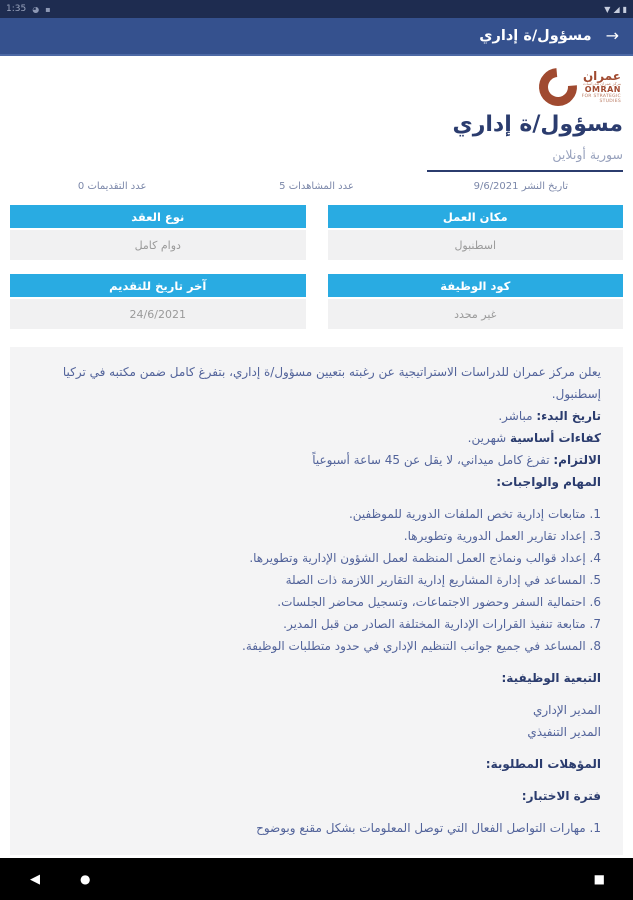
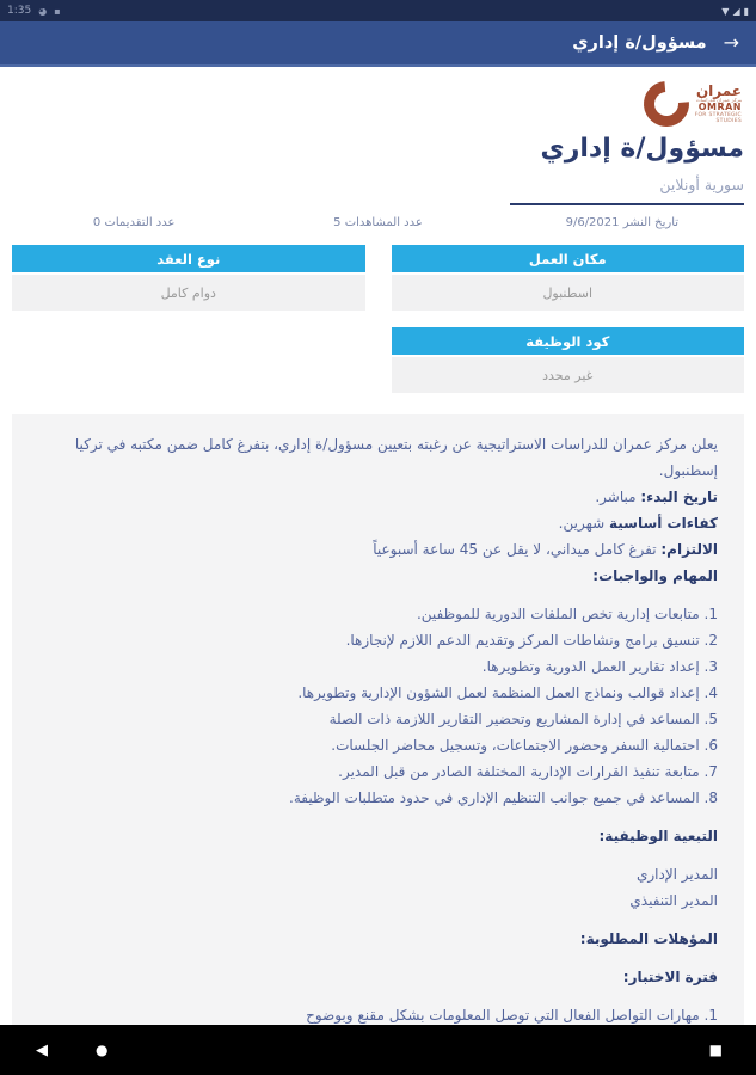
  1:35
  ◕
  ▪
  ▼
  ◢
  ▮
  →
  مسؤول/ة إداري
  عمران
  OMRAN
  مسؤول/ة إداري
  سورية أونلاين
  تاريخ النشر 9/6/2021
  عدد المشاهدات 5
  عدد التقديمات 0
  مكان العمل
  اسطنبول
  نوع العقد
  دوام كامل
  كود الوظيفة
  غير محدد
- آخر تاريخ للتقديم
- 24/6/2021
  يعلن مركز عمران للدراسات الاستراتيجية عن رغبته بتعيين مسؤول/ة إداري، بتفرغ كامل ضمن مكتبه في تركيا إسطنبول.
  تاريخ البدء: مباشر.
  كفاءات أساسية شهرين.
  الالتزام: تفرغ كامل ميداني، لا يقل عن 45 ساعة أسبوعياً
  المهام والواجبات:
  1. متابعات إدارية تخص الملفات الدورية للموظفين.
+ 2. تنسيق برامج ونشاطات المركز وتقديم الدعم اللازم لإنجازها.
  3. إعداد تقارير العمل الدورية وتطويرها.
  4. إعداد قوالب ونماذج العمل المنظمة لعمل الشؤون الإدارية وتطويرها.
- 5. المساعد في إدارة المشاريع إدارية التقارير اللازمة ذات الصلة
+ 5. المساعد في إدارة المشاريع وتحضير التقارير اللازمة ذات الصلة
  6. احتمالية السفر وحضور الاجتماعات، وتسجيل محاضر الجلسات.
  7. متابعة تنفيذ القرارات الإدارية المختلفة الصادر من قبل المدير.
  8. المساعد في جميع جوانب التنظيم الإداري في حدود متطلبات الوظيفة.
  التبعية الوظيفية:
  المدير الإداري
  المدير التنفيذي
  المؤهلات المطلوبة:
  فترة الاختبار:
  1. مهارات التواصل الفعال التي توصل المعلومات بشكل مقنع وبوضوح
  ◀
  ●
  ■
